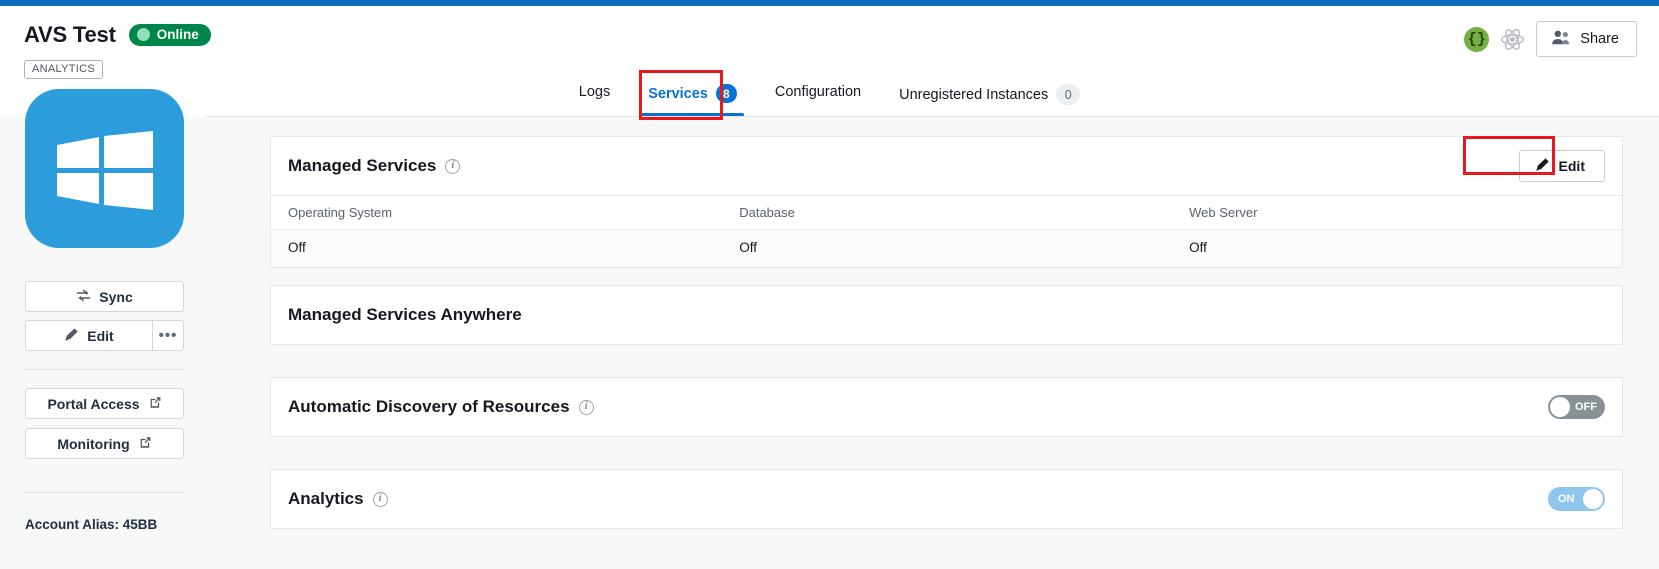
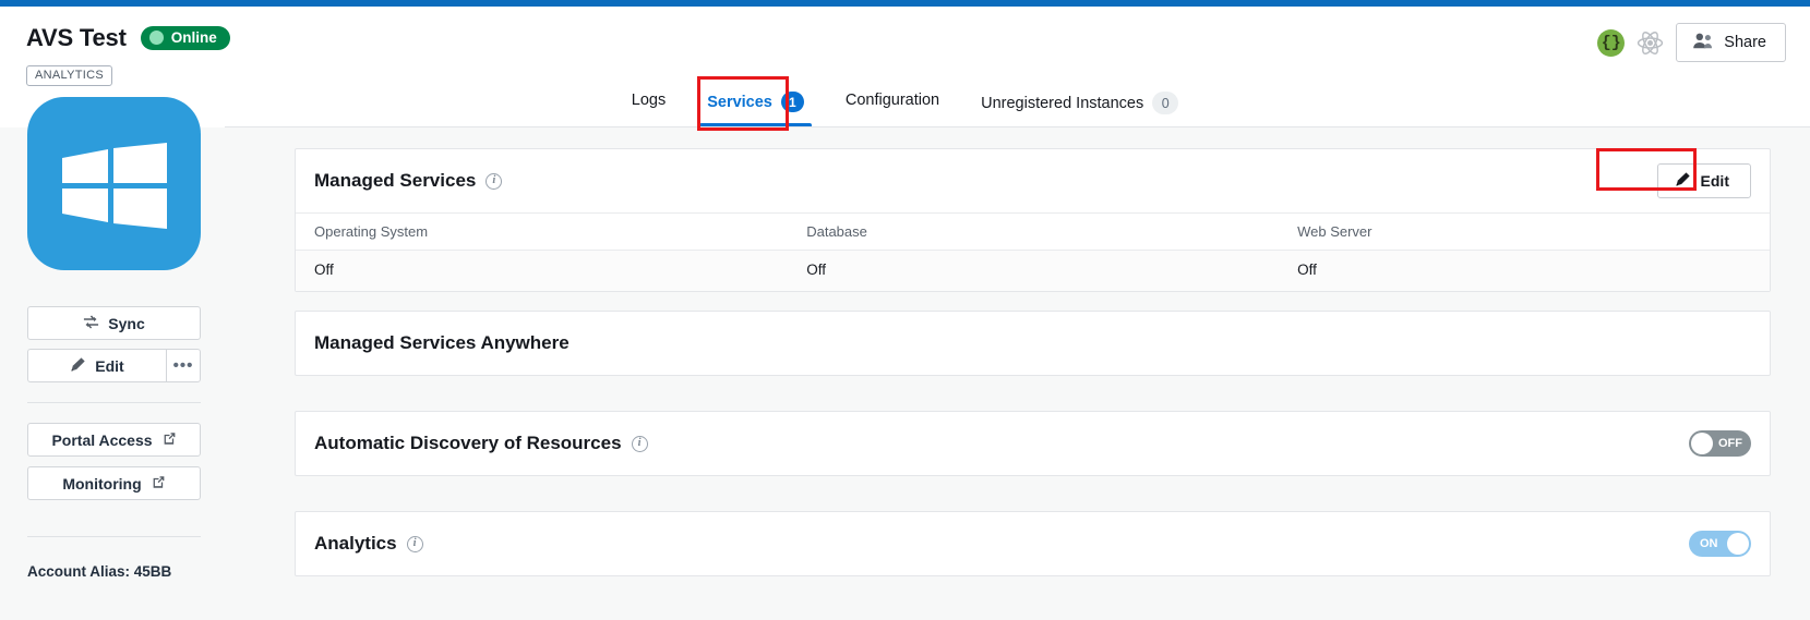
  AVS Test
  Online
  ANALYTICS
  {}
  Share
  Logs
  Services
- 8
+ 1
  Configuration
  Unregistered Instances
  0
  Sync
  Edit
  •••
  Portal Access
  Monitoring
  Account Alias: 45BB
  Managed Services
  i
  Edit
  Operating System	Database	Web Server
  Off	Off	Off
  Managed Services Anywhere
  Automatic Discovery of Resources
  i
  OFF
  Analytics
  i
  ON
